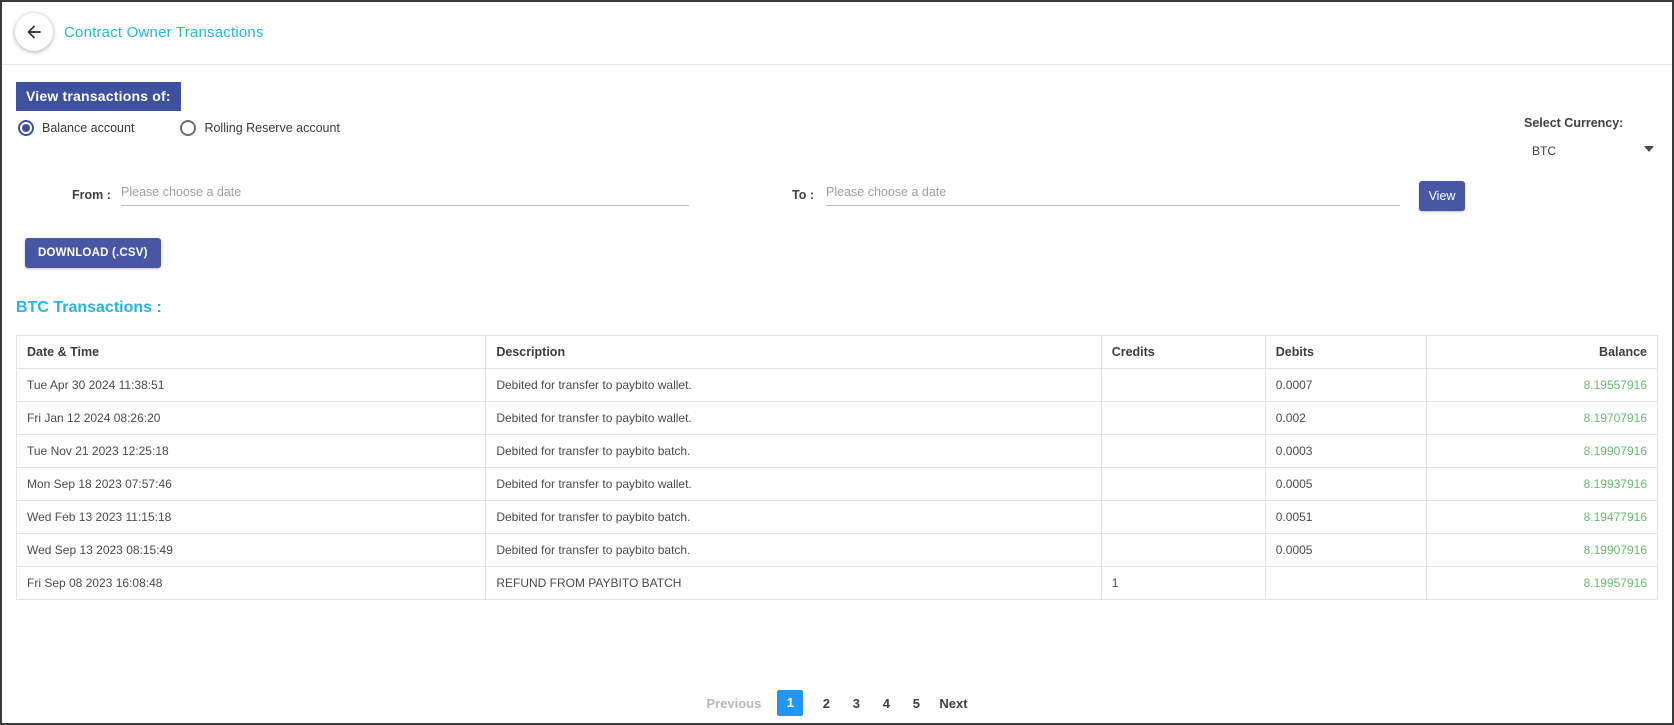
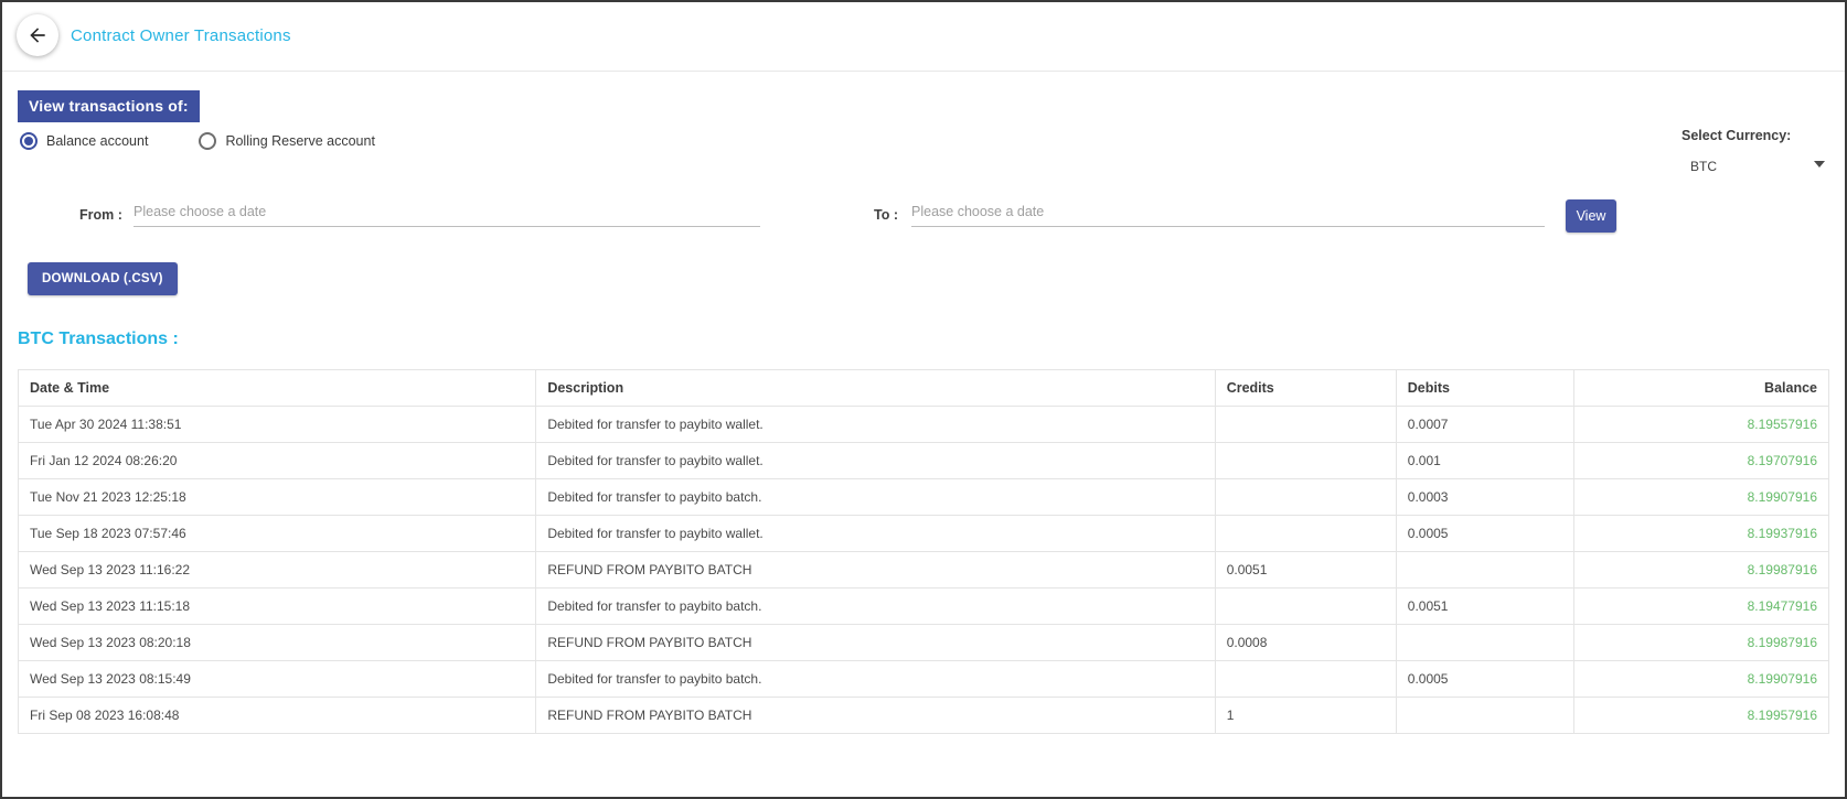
  Contract Owner Transactions
  View transactions of:
  Balance account
  Rolling Reserve account
  Select Currency:
  BTC
  From :
  Please choose a date
  To :
  Please choose a date
  View
  DOWNLOAD (.CSV)
  BTC Transactions :
  Date & Time	Description	Credits	Debits	Balance
  Tue Apr 30 2024 11:38:51	Debited for transfer to paybito wallet.		0.0007	8.19557916
- Fri Jan 12 2024 08:26:20	Debited for transfer to paybito wallet.		0.002	8.19707916
+ Fri Jan 12 2024 08:26:20	Debited for transfer to paybito wallet.		0.001	8.19707916
  Tue Nov 21 2023 12:25:18	Debited for transfer to paybito batch.		0.0003	8.19907916
- Mon Sep 18 2023 07:57:46	Debited for transfer to paybito wallet.		0.0005	8.19937916
+ Tue Sep 18 2023 07:57:46	Debited for transfer to paybito wallet.		0.0005	8.19937916
+ Wed Sep 13 2023 11:16:22	REFUND FROM PAYBITO BATCH	0.0051		8.19987916
- Wed Feb 13 2023 11:15:18	Debited for transfer to paybito batch.		0.0051	8.19477916
+ Wed Sep 13 2023 11:15:18	Debited for transfer to paybito batch.		0.0051	8.19477916
+ Wed Sep 13 2023 08:20:18	REFUND FROM PAYBITO BATCH	0.0008		8.19987916
  Wed Sep 13 2023 08:15:49	Debited for transfer to paybito batch.		0.0005	8.19907916
  Fri Sep 08 2023 16:08:48	REFUND FROM PAYBITO BATCH	1		8.19957916
- Previous
- 1
- 2
- 3
- 4
- 5
- Next
